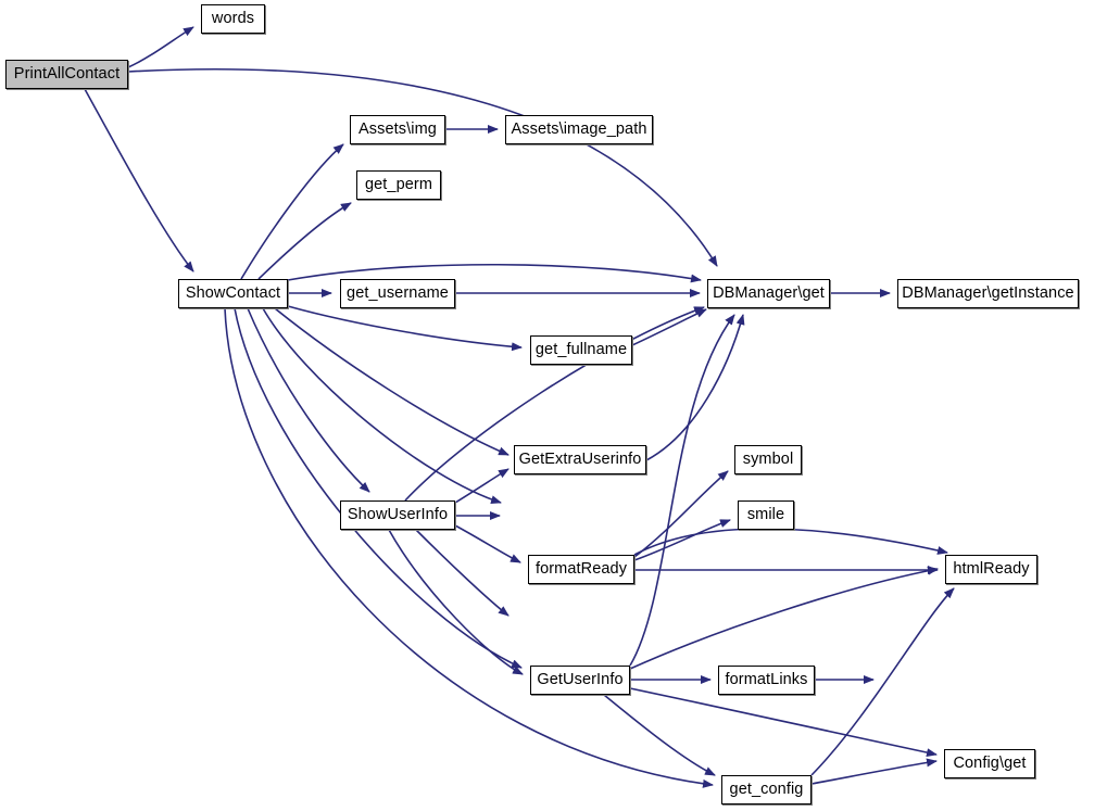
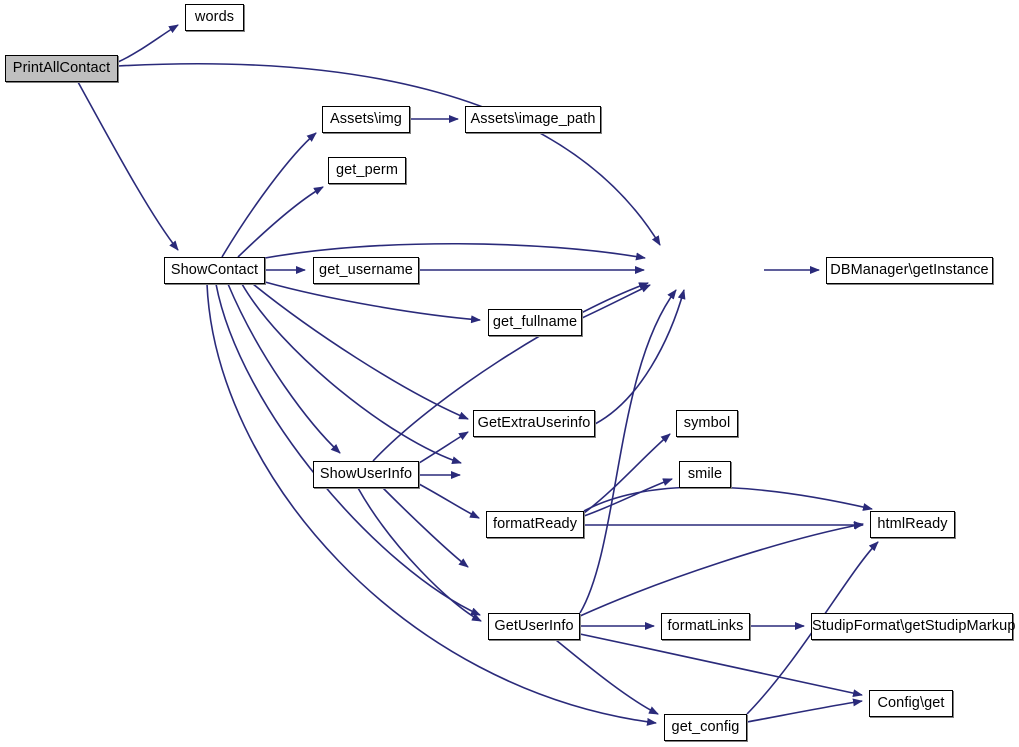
  PrintAllContact
  words
  Assets\img
  Assets\image_path
  get_perm
  ShowContact
  get_username
- DBManager\get
  DBManager\getInstance
  get_fullname
  GetExtraUserinfo
  symbol
  ShowUserInfo
  smile
  formatReady
  htmlReady
  GetUserInfo
  formatLinks
+ StudipFormat\getStudipMarkup
  Config\get
  get_config
